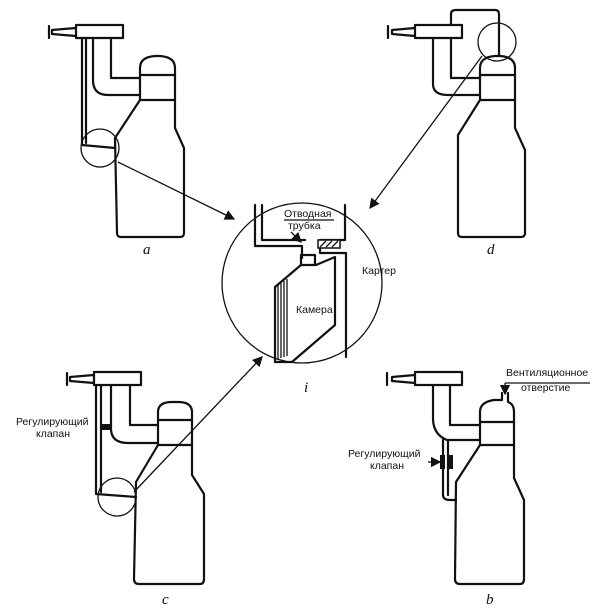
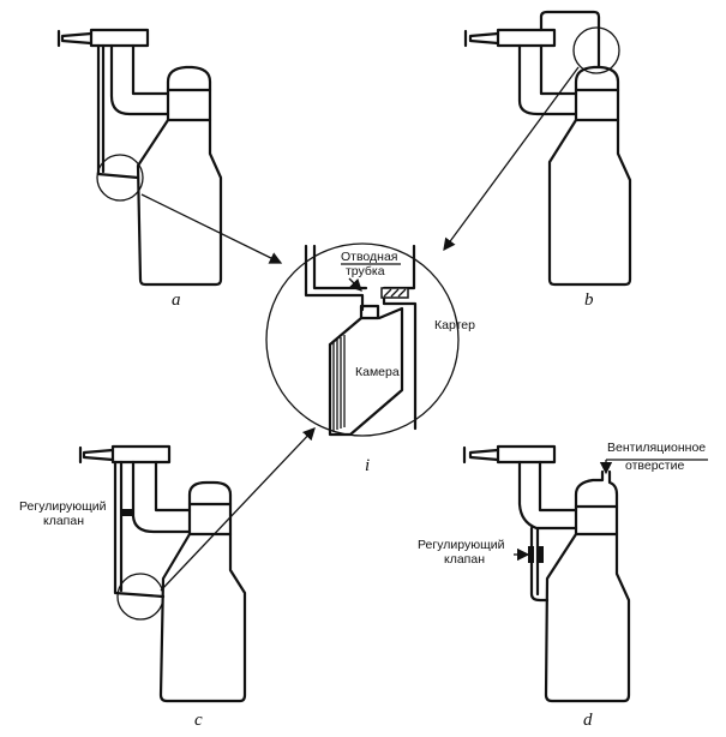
  a
- d
+ b
  Регулирующий
  клапан
  c
  Регулирующий
  клапан
  Вентиляционное
  отверстие
- b
+ d
  Отводная
  трубка
  Картер
  Камера
  i
